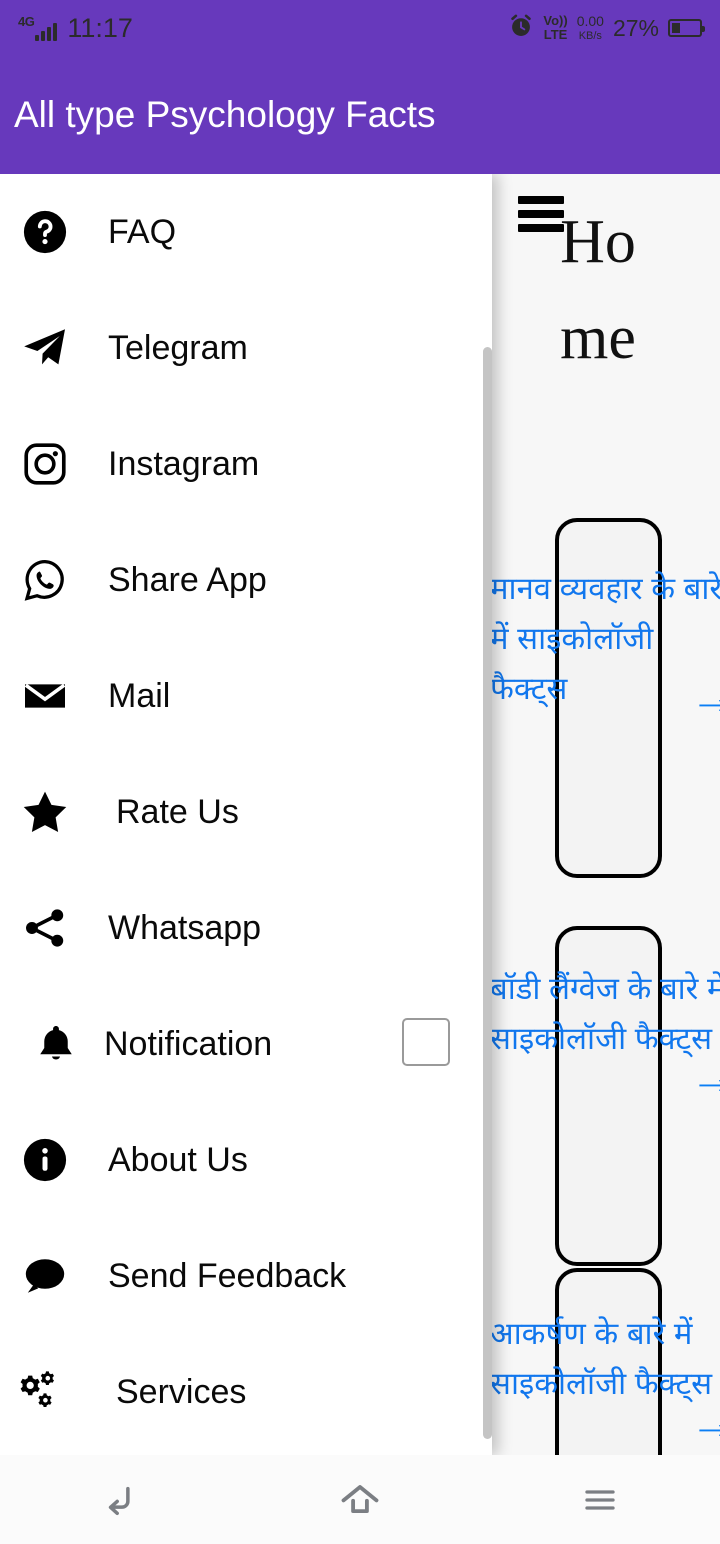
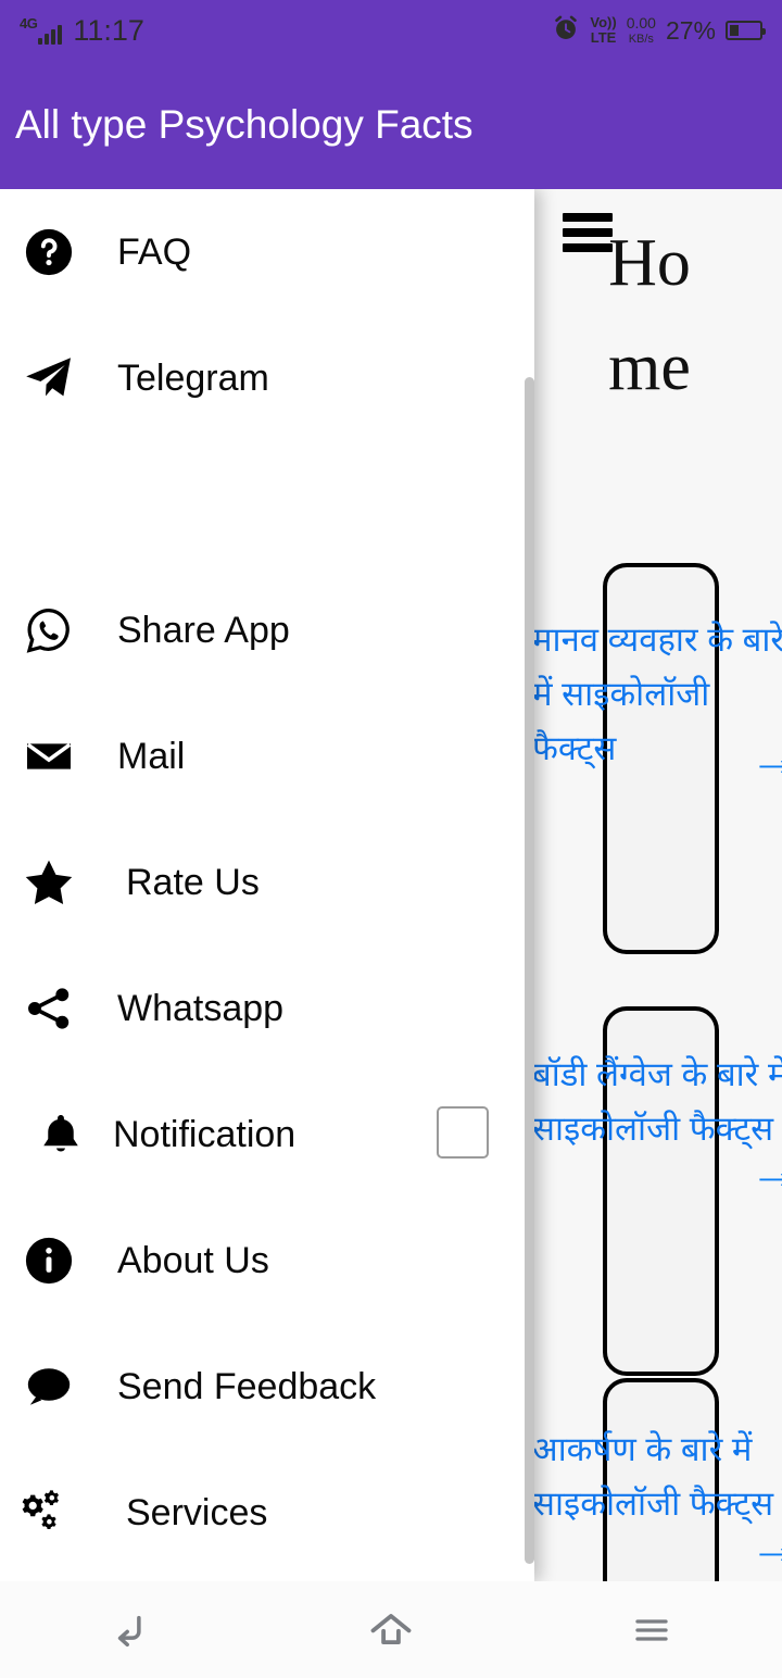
  4G
  11:17
  Vo))
  LTE
  0.00
  KB/s
  27%
  All type Psychology Facts
  Home
  मानव व्यवहार के बारे में साइकोलॉजी फैक्ट्स
  →
  बॉडी लैंग्वेज के बारे में साइकोलॉजी फैक्ट्स
  →
  आकर्षण के बारे में साइकोलॉजी फैक्ट्स
  →
  FAQ
  Telegram
- Instagram
  Share App
  Mail
  Rate Us
  Whatsapp
  Notification
  About Us
  Send Feedback
  Services
